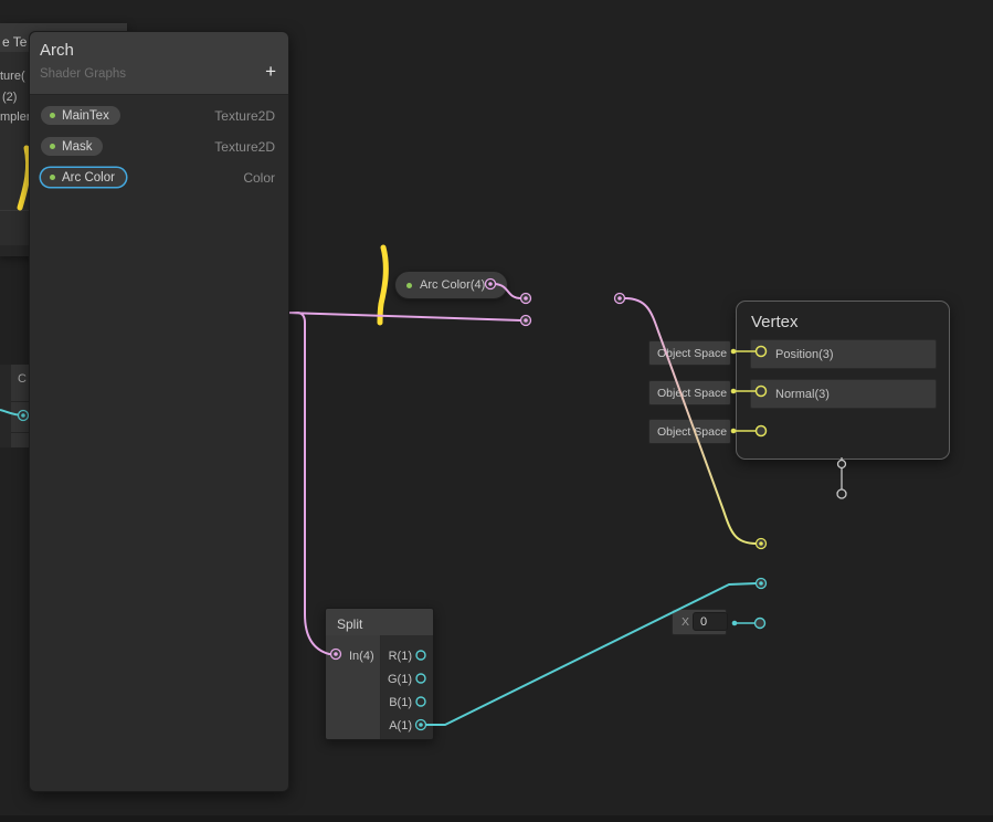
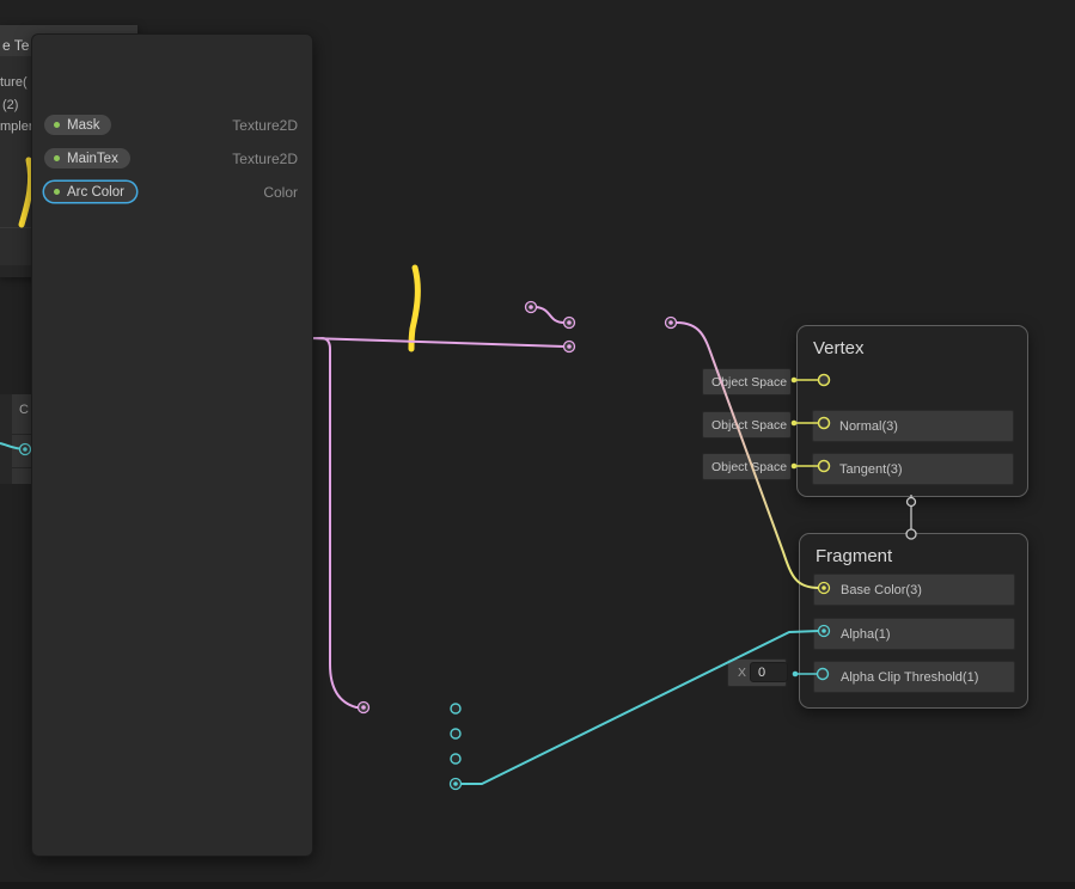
  e Te
  ture(
  (2)
  C
- Arc Color(4)
- Split
- In(4)
- R(1)
- G(1)
- B(1)
- A(1)
  Object Space
  Object Space
  Object Space
  Vertex
- Position(3)
  Normal(3)
+ Tangent(3)
+ Fragment
+ Base Color(3)
+ Alpha(1)
+ Alpha Clip Threshold(1)
  X
  0
- Arch
- Shader Graphs
- +
- MainTex
+ Mask
  Texture2D
- Mask
+ MainTex
  Texture2D
  Arc Color
  Color
